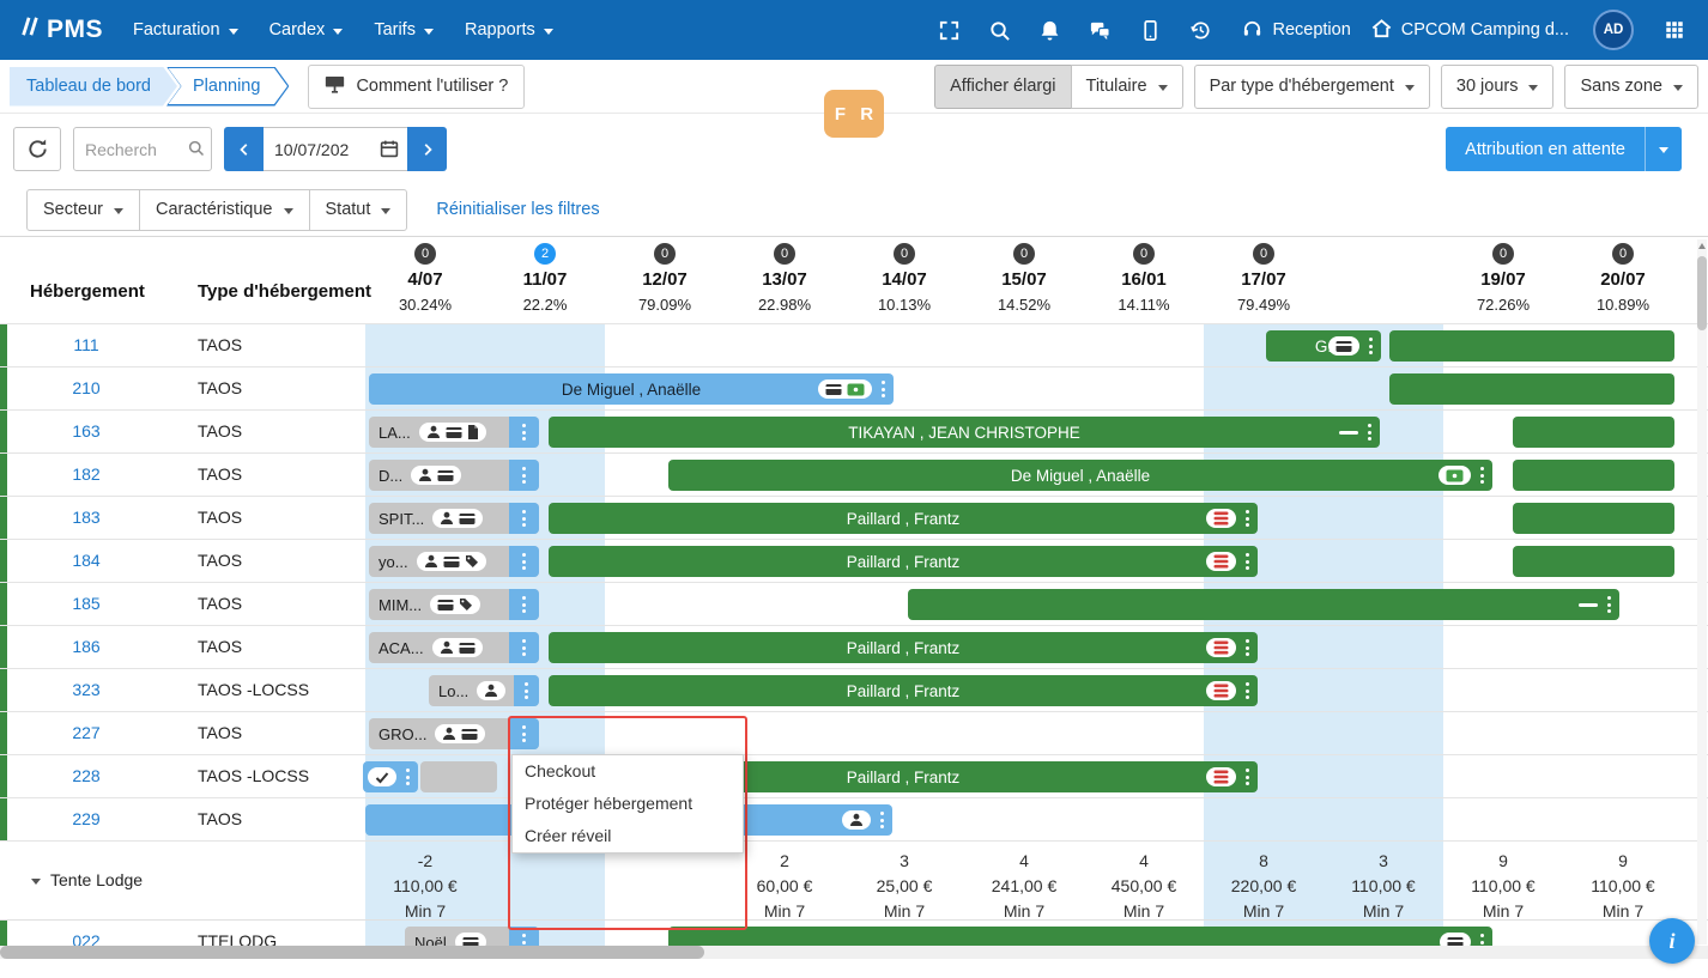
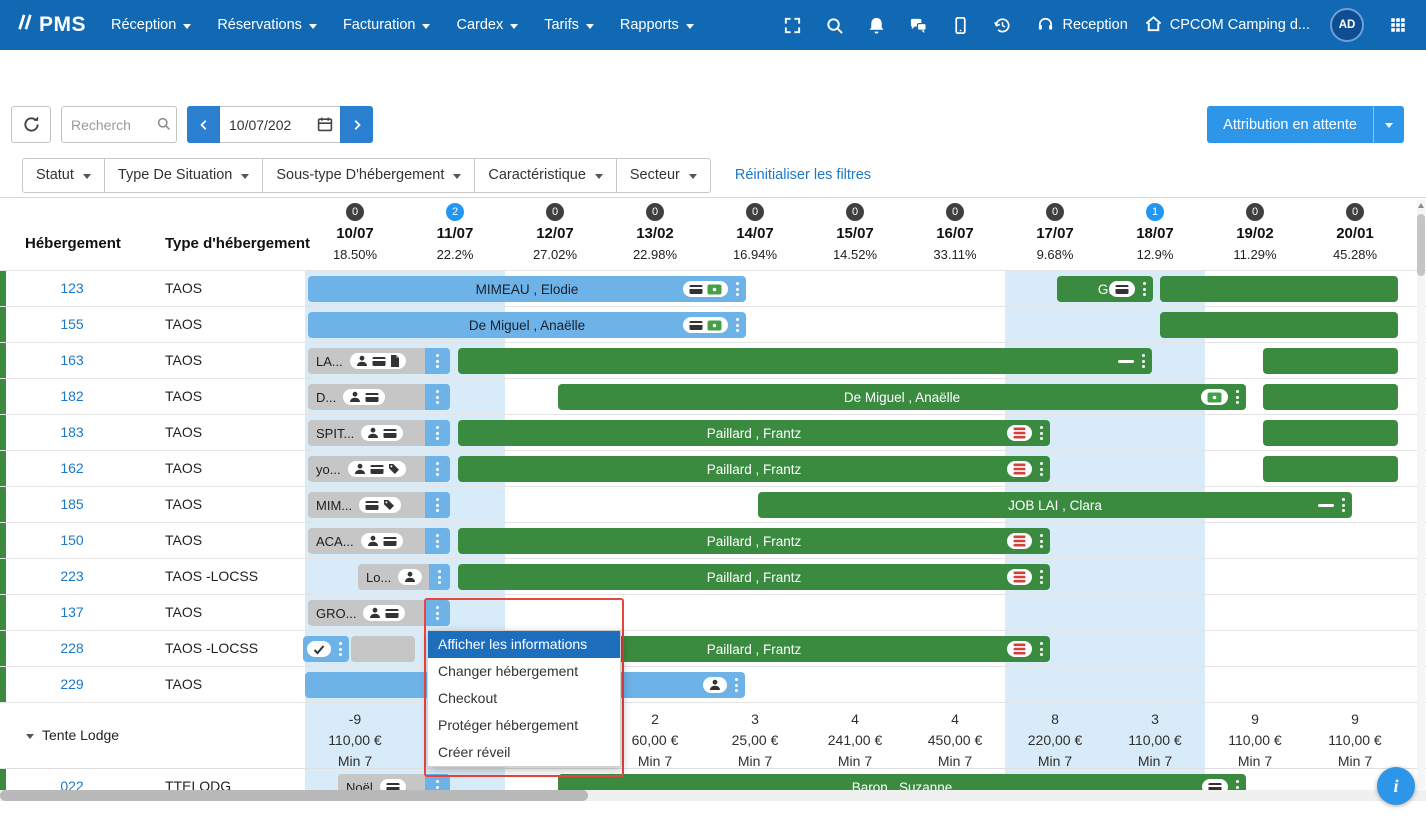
  PMS
+ Réception
+ Réservations
  Facturation
  Cardex
  Tarifs
  Rapports
  Reception
  CPCOM Camping d...
  AD
- Tableau de bord
- Planning
- Comment l'utiliser ?
- F R
- Afficher élargi
- Titulaire
- Par type d'hébergement
- 30 jours
- Sans zone
  Recherch
  10/07/202
  Attribution en attente
- Secteur
+ Statut
+ Type De Situation
+ Sous-type D'hébergement
  Caractéristique
- Statut
+ Secteur
  Réinitialiser les filtres
  Hébergement
  Type d'hébergement
  0
- 4/07
+ 10/07
- 30.24%
+ 18.50%
  2
  11/07
  22.2%
  0
  12/07
- 79.09%
+ 27.02%
  0
- 13/07
+ 13/02
  22.98%
  0
  14/07
- 10.13%
+ 16.94%
  0
  15/07
  14.52%
  0
- 16/01
+ 16/07
- 14.11%
+ 33.11%
  0
  17/07
- 79.49%
+ 9.68%
+ 1
+ 18/07
+ 12.9%
  0
- 19/07
+ 19/02
- 72.26%
+ 11.29%
  0
- 20/07
+ 20/01
- 10.89%
+ 45.28%
- 111
+ 123
  TAOS
+ MIMEAU , Elodie
- 210
+ 155
  TAOS
  De Miguel , Anaëlle
  163
  TAOS
  LA...
- TIKAYAN , JEAN CHRISTOPHE
  182
  TAOS
  D...
  De Miguel , Anaëlle
  183
  TAOS
  SPIT...
  Paillard , Frantz
- 184
+ 162
  TAOS
  yo...
  Paillard , Frantz
  185
  TAOS
  MIM...
+ JOB LAI , Clara
- 186
+ 150
  TAOS
  ACA...
  Paillard , Frantz
- 323
+ 223
  TAOS -LOCSS
  Lo...
  Paillard , Frantz
- 227
+ 137
  TAOS
  GRO...
  228
  TAOS -LOCSS
  Paillard , Frantz
  229
  TAOS
  Tente Lodge
- -2
+ -9
  110,00 €
  Min 7
  2
  60,00 €
  Min 7
  3
  25,00 €
  Min 7
  4
  241,00 €
  Min 7
  4
  450,00 €
  Min 7
  8
  220,00 €
  Min 7
  3
  110,00 €
  Min 7
  9
  110,00 €
  Min 7
  9
  110,00 €
  Min 7
  022
  TTELODG
  Noël
+ Baron , Suzanne
+ Afficher les informations
+ Changer hébergement
  Checkout
  Protéger hébergement
  Créer réveil
  i
